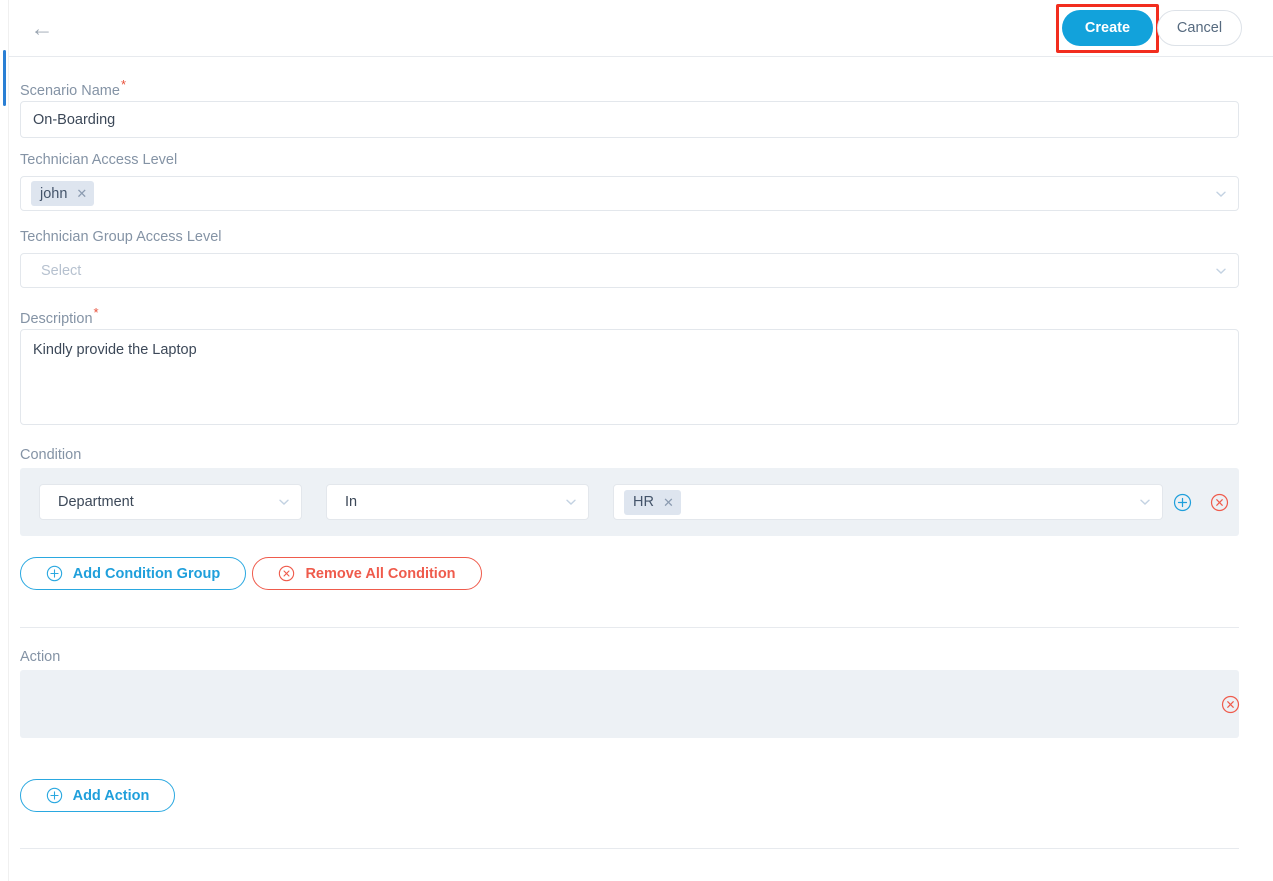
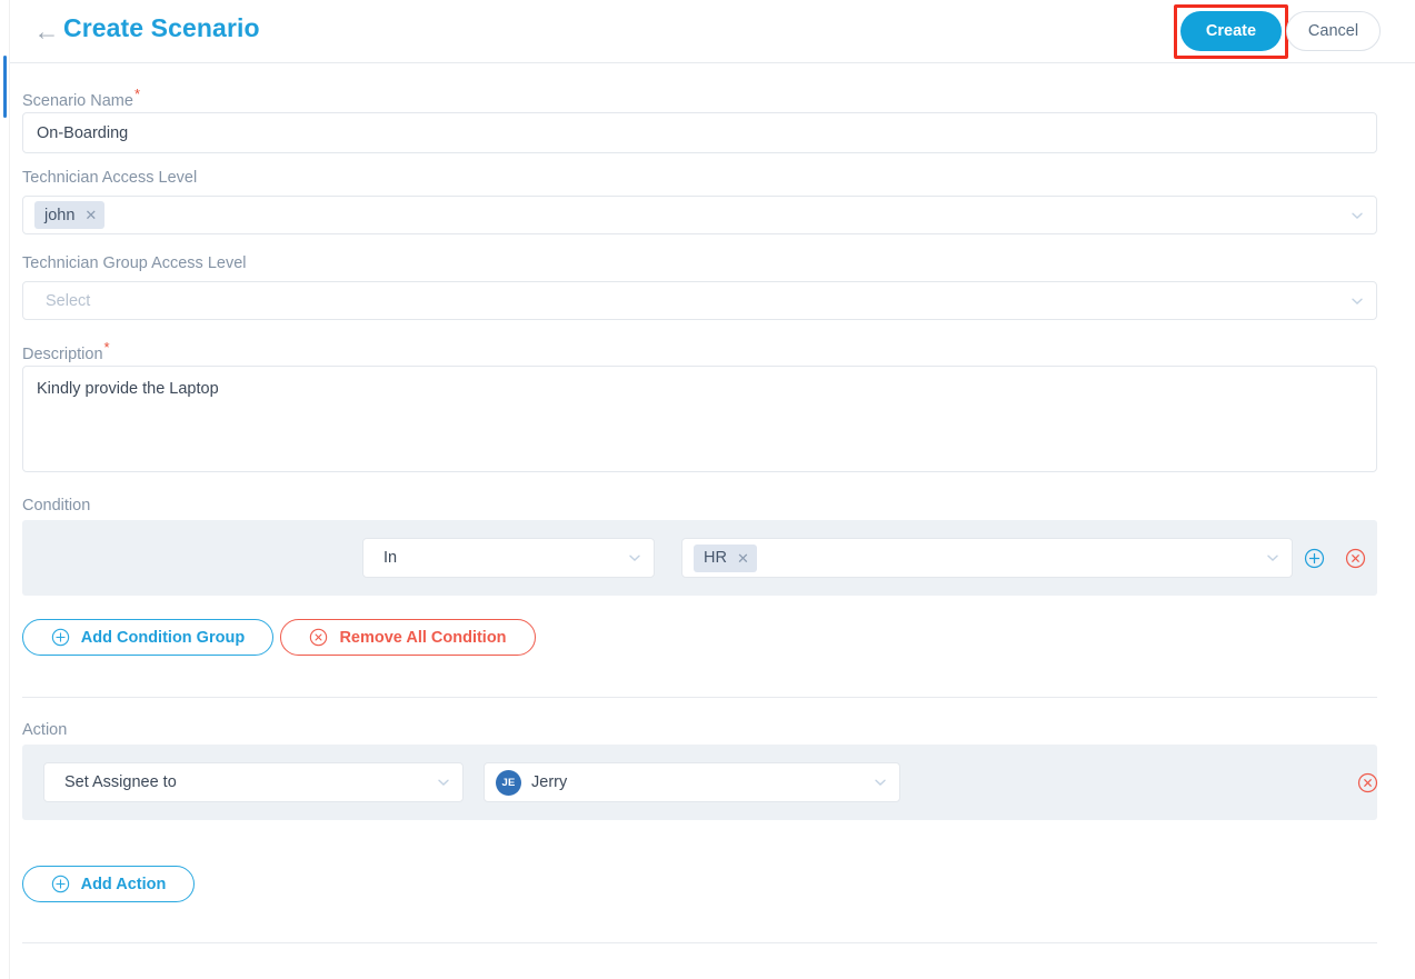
  ←
+ Create Scenario
  Create
  Cancel
  Scenario Name*
  On-Boarding
  Technician Access Level
  john
  ✕
  Technician Group Access Level
  Select
  Description*
  Kindly provide the Laptop
  Condition
- Department
  In
  HR
  ✕
  Add Condition Group
  Remove All Condition
  Action
+ Set Assignee to
+ JE
+ Jerry
  Add Action
